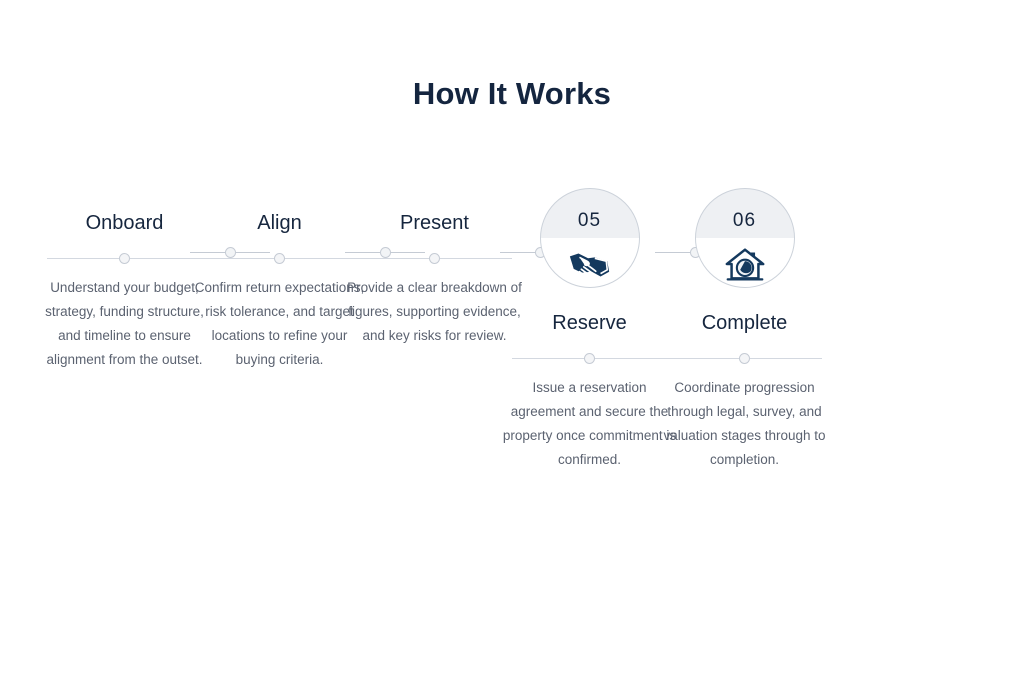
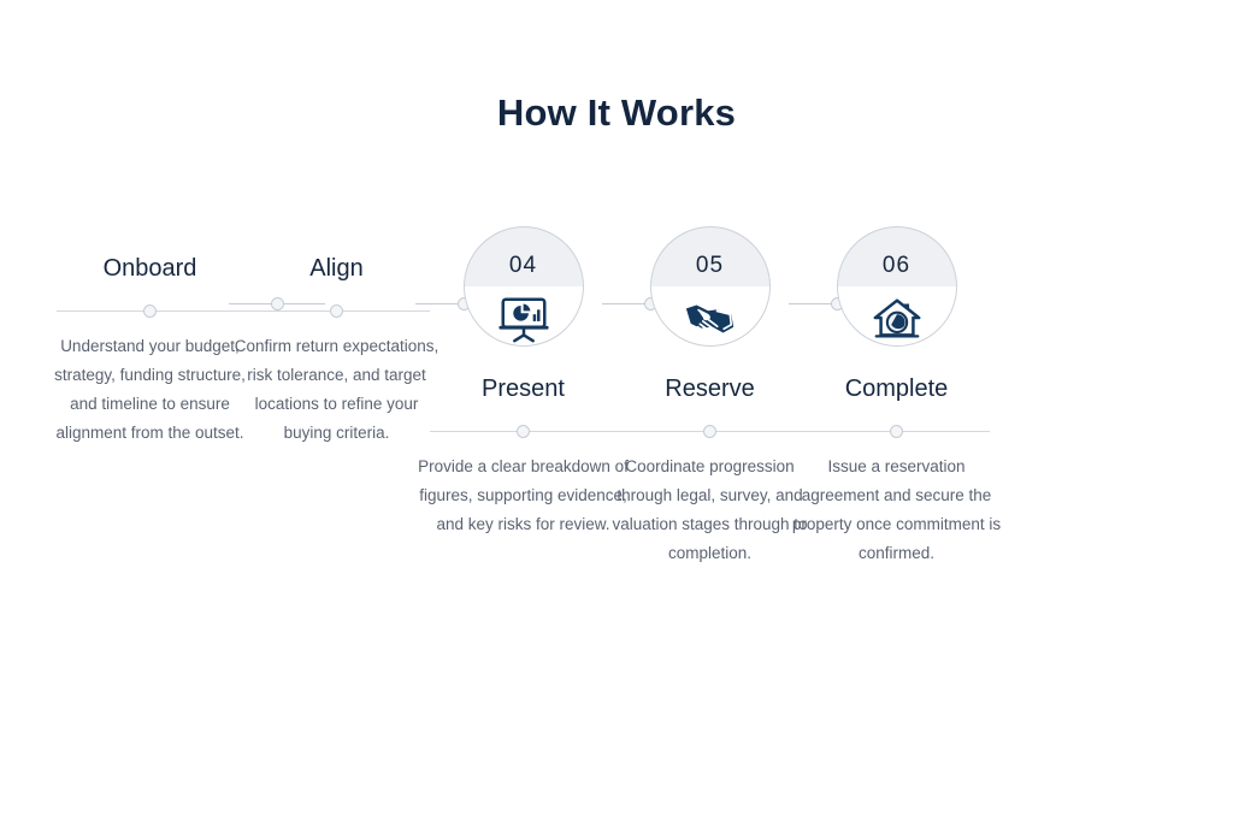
  How It Works
  Onboard
  Understand your budget, strategy, funding structure, and timeline to ensure alignment from the outset.
  Align
  Confirm return expectations, risk tolerance, and target locations to refine your buying criteria.
+ 04
  Present
  Provide a clear breakdown of figures, supporting evidence, and key risks for review.
  05
  Reserve
- Issue a reservation agreement and secure the property once commitment is confirmed.
+ Coordinate progression through legal, survey, and valuation stages through to completion.
  06
  Complete
- Coordinate progression through legal, survey, and valuation stages through to completion.
+ Issue a reservation agreement and secure the property once commitment is confirmed.
